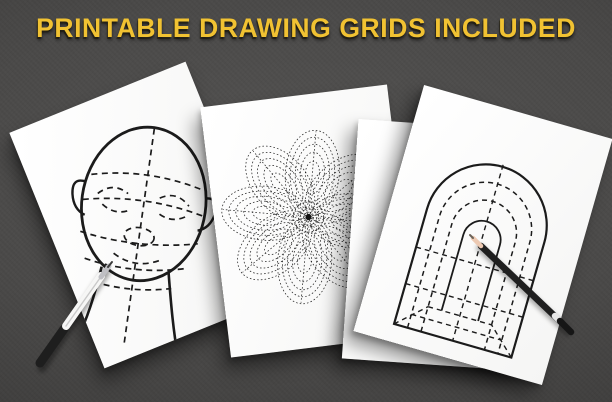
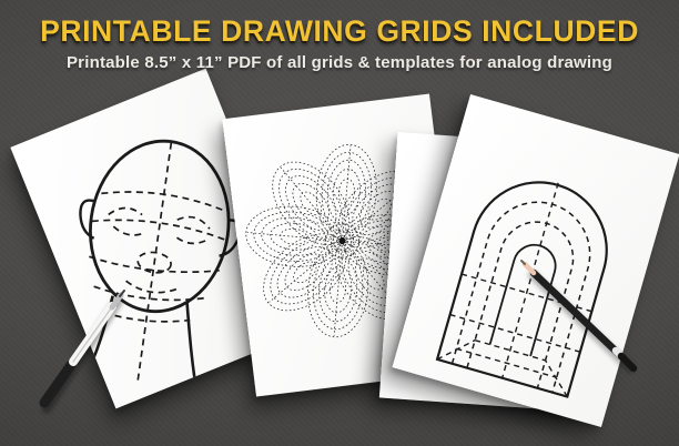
  PRINTABLE DRAWING GRIDS INCLUDED
+ Printable 8.5” x 11” PDF of all grids & templates for analog drawing
